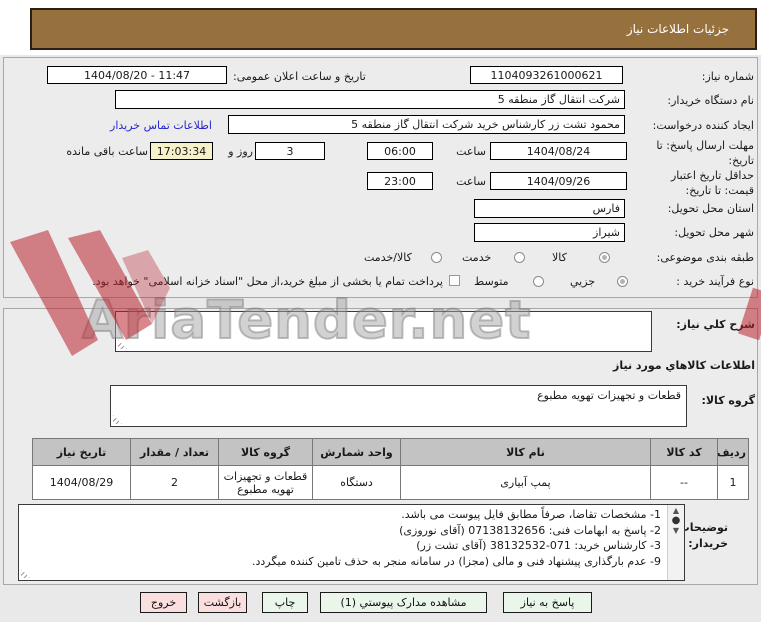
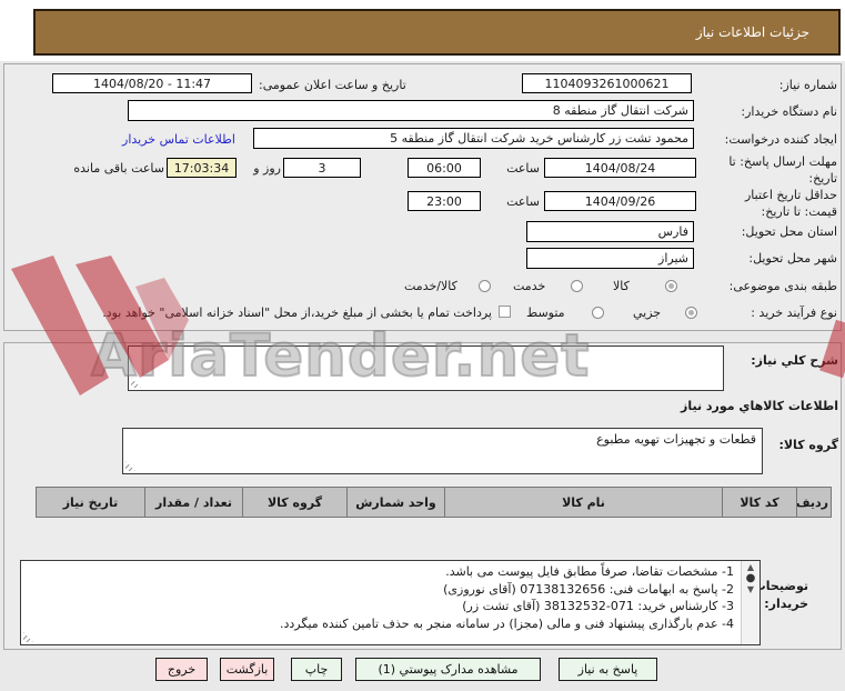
  جزئیات اطلاعات نیاز
  شماره نیاز:
  1104093261000621
  تاریخ و ساعت اعلان عمومی:
  1404/08/20 - 11:47
  نام دستگاه خریدار:
- شرکت انتقال گاز منطقه 5
+ شرکت انتقال گاز منطقه 8
  ایجاد کننده درخواست:
  محمود تشت زر کارشناس خرید شرکت انتقال گاز منطقه 5
  اطلاعات تماس خریدار
  مهلت ارسال پاسخ: تا تاریخ:
  1404/08/24
  ساعت
  06:00
  3
  روز و
  17:03:34
  ساعت باقی مانده
  حداقل تاریخ اعتبار قیمت: تا تاریخ:
  1404/09/26
  ساعت
  23:00
  استان محل تحویل:
  فارس
  شهر محل تحویل:
  شیراز
  طبقه بندی موضوعی:
  کالا
  خدمت
  کالا/خدمت
  نوع فرآیند خرید :
  جزیي
  متوسط
  پرداخت تمام یا بخشی از مبلغ خرید،از محل "اسناد خزانه اسلامی" خواهد بود.
  شرح کلي نیاز:
  اطلاعات کالاهاي مورد نیاز
  گروه کالا:
  قطعات و تجهیزات تهویه مطبوع
  ردیف	کد کالا	نام کالا	واحد شمارش	گروه کالا	تعداد / مقدار	تاریخ نیاز
- 1	--	پمپ آبیاری	دستگاه	قطعات و تجهیزات تهویه مطبوع	2	1404/08/29
  توضیحا
  خریدار:
  1- مشخصات تقاضا، صرفاً مطابق فایل پیوست می باشد.
  2- پاسخ به ابهامات فنی: 07138132656 (آقای نوروزی)
  3- کارشناس خرید: 071-38132532 (آقای تشت زر)
- 9- عدم بارگذاری پیشنهاد فنی و مالی (مجزا) در سامانه منجر به حذف تامین کننده میگردد.
+ 4- عدم بارگذاری پیشنهاد فنی و مالی (مجزا) در سامانه منجر به حذف تامین کننده میگردد.
  ▲
  ●
  ▼
  پاسخ به نیاز
  مشاهده مدارک پیوستي (1)
  چاپ
  بازگشت
  خروج
  AriaTender.net
